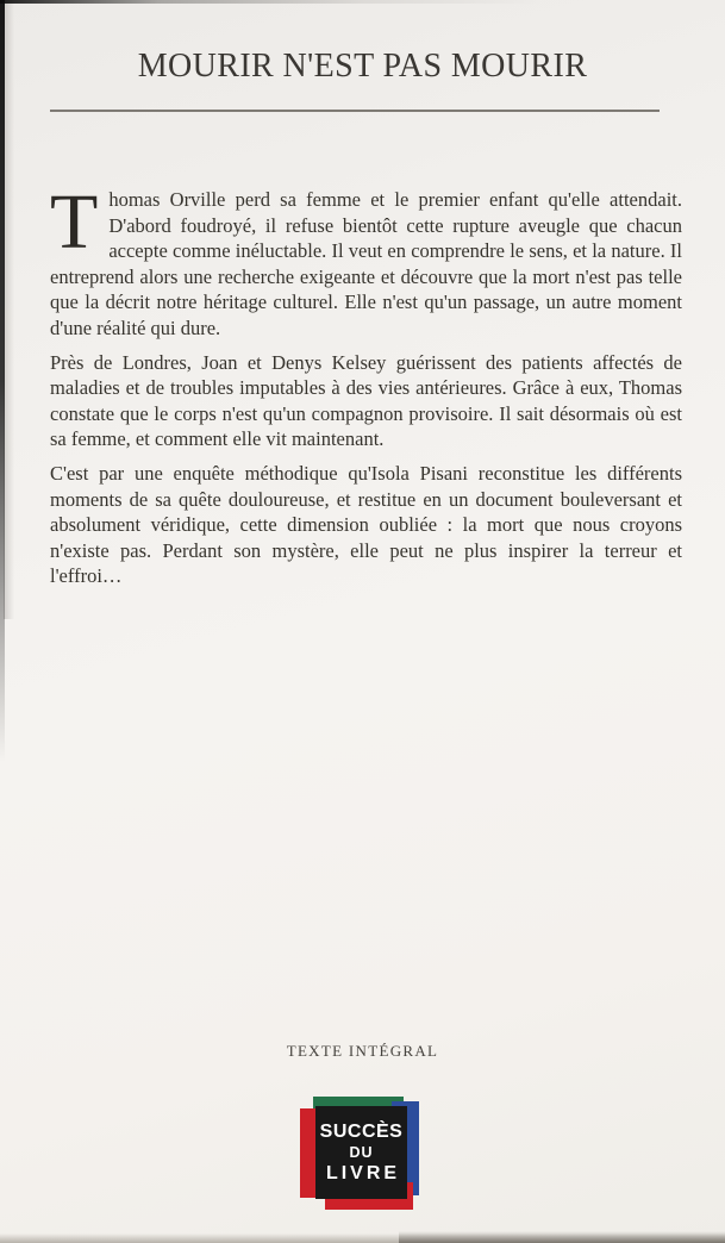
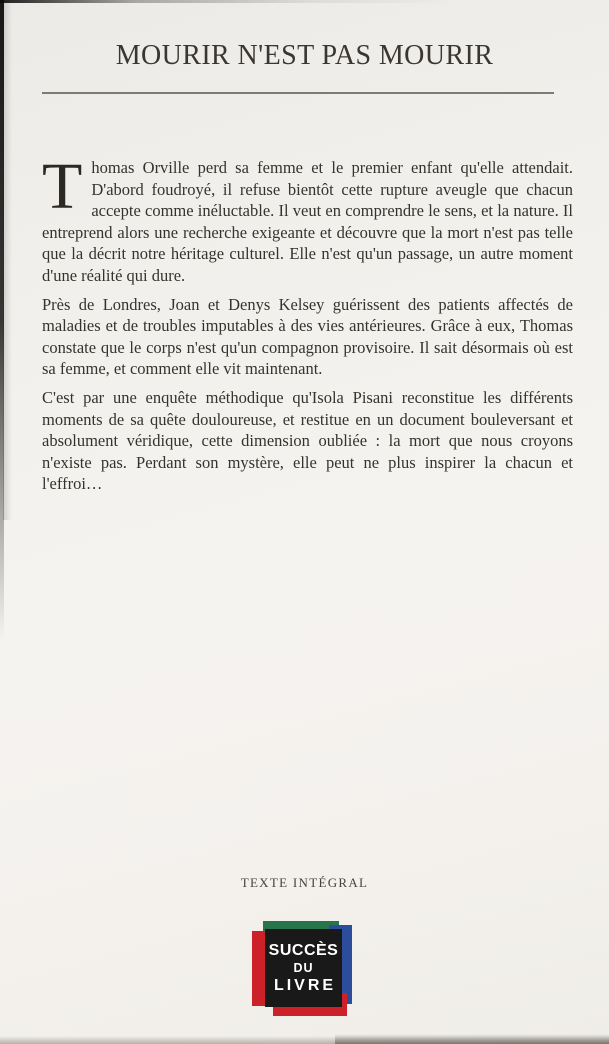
  MOURIR N'EST PAS MOURIR
  Thomas Orville perd sa femme et le premier enfant qu'elle attendait. D'abord foudroyé, il refuse bientôt cette rupture aveugle que chacun accepte comme inéluctable. Il veut en comprendre le sens, et la nature. Il entreprend alors une recherche exigeante et découvre que la mort n'est pas telle que la décrit notre héritage culturel. Elle n'est qu'un passage, un autre moment d'une réalité qui dure.
  Près de Londres, Joan et Denys Kelsey guérissent des patients affectés de maladies et de troubles imputables à des vies antérieures. Grâce à eux, Thomas constate que le corps n'est qu'un compagnon provisoire. Il sait désormais où est sa femme, et comment elle vit maintenant.
- C'est par une enquête méthodique qu'Isola Pisani reconstitue les différents moments de sa quête douloureuse, et restitue en un document bouleversant et absolument véridique, cette dimension oubliée : la mort que nous croyons n'existe pas. Perdant son mystère, elle peut ne plus inspirer la terreur et l'effroi…
+ C'est par une enquête méthodique qu'Isola Pisani reconstitue les différents moments de sa quête douloureuse, et restitue en un document bouleversant et absolument véridique, cette dimension oubliée : la mort que nous croyons n'existe pas. Perdant son mystère, elle peut ne plus inspirer la chacun et l'effroi…
  TEXTE INTÉGRAL
  SUCCÈS
  DU
  LIVRE
